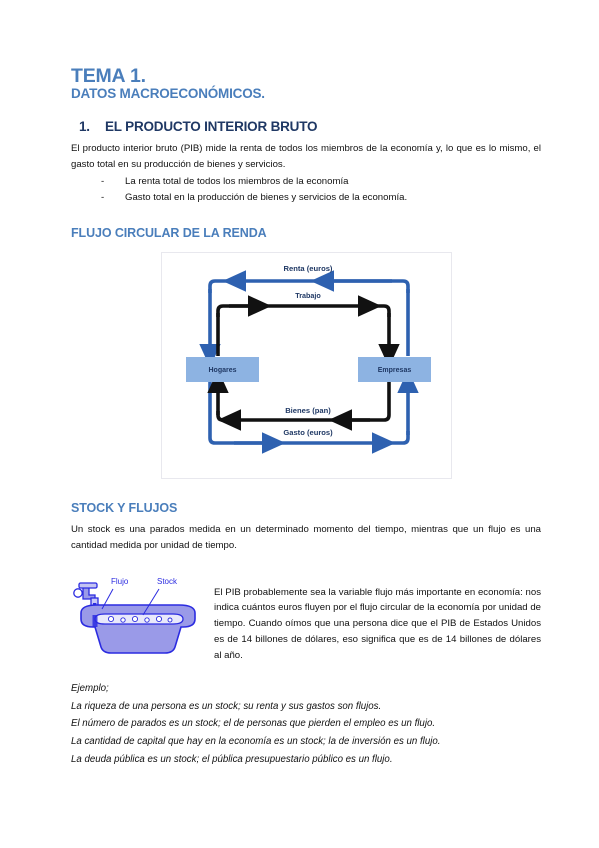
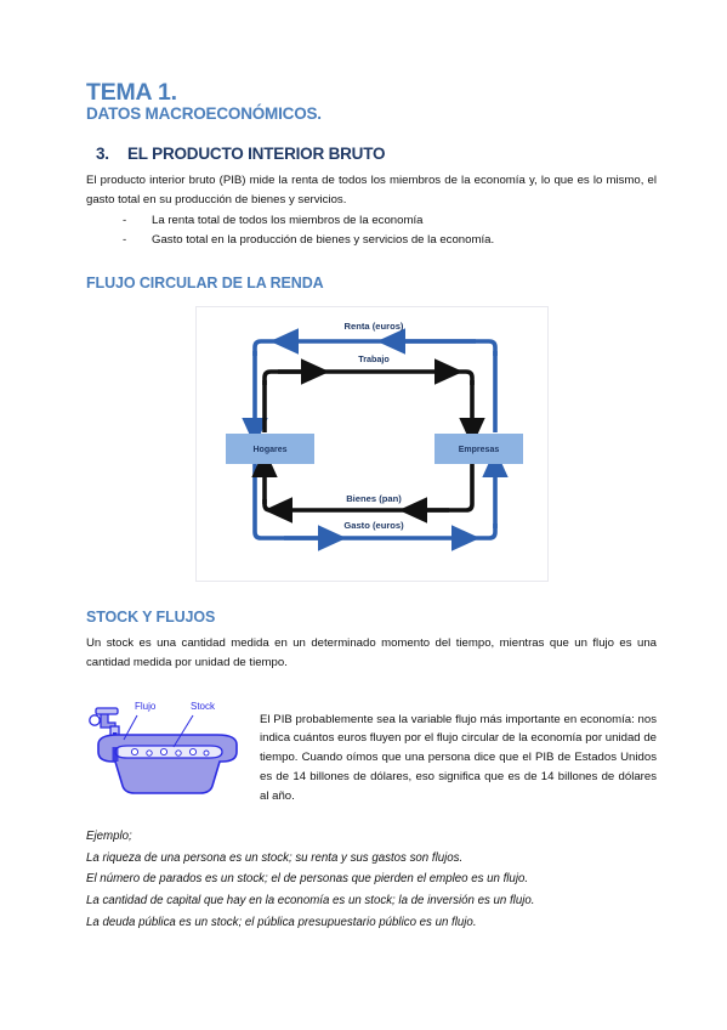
  TEMA 1.
  DATOS MACROECONÓMICOS.
- 1.
+ 3.
  EL PRODUCTO INTERIOR BRUTO
  El producto interior bruto (PIB) mide la renta de todos los miembros de la economía y, lo que es lo mismo, el gasto total en su producción de bienes y servicios.
  -
  La renta total de todos los miembros de la economía
  -
  Gasto total en la producción de bienes y servicios de la economía.
  FLUJO CIRCULAR DE LA RENDA
  Renta (euros)
  Trabajo
  Bienes (pan)
  Gasto (euros)
  STOCK Y FLUJOS
- Un stock es una parados medida en un determinado momento del tiempo, mientras que un flujo es una cantidad medida por unidad de tiempo.
+ Un stock es una cantidad medida en un determinado momento del tiempo, mientras que un flujo es una cantidad medida por unidad de tiempo.
  Flujo
  Stock
  El PIB probablemente sea la variable flujo más importante en economía: nos indica cuántos euros fluyen por el flujo circular de la economía por unidad de tiempo. Cuando oímos que una persona dice que el PIB de Estados Unidos es de 14 billones de dólares, eso significa que es de 14 billones de dólares al año.
  Ejemplo;
  La riqueza de una persona es un stock; su renta y sus gastos son flujos.
  El número de parados es un stock; el de personas que pierden el empleo es un flujo.
  La cantidad de capital que hay en la economía es un stock; la de inversión es un flujo.
  La deuda pública es un stock; el pública presupuestario público es un flujo.
